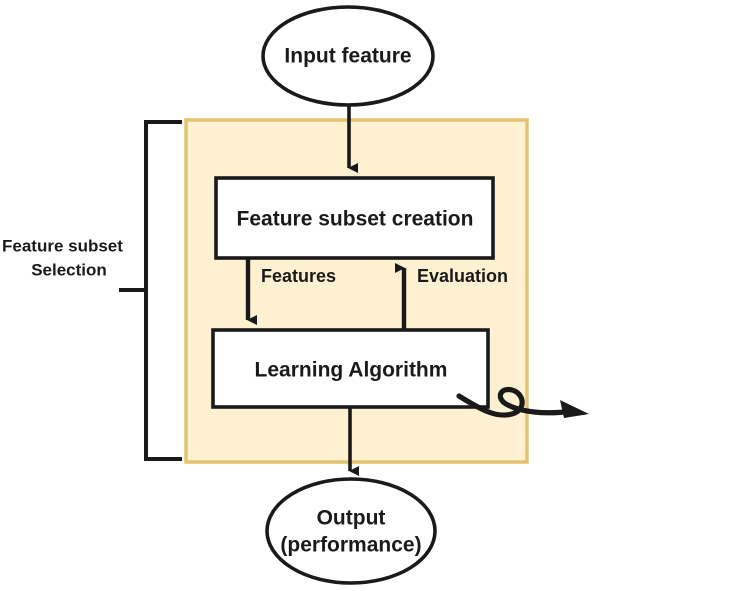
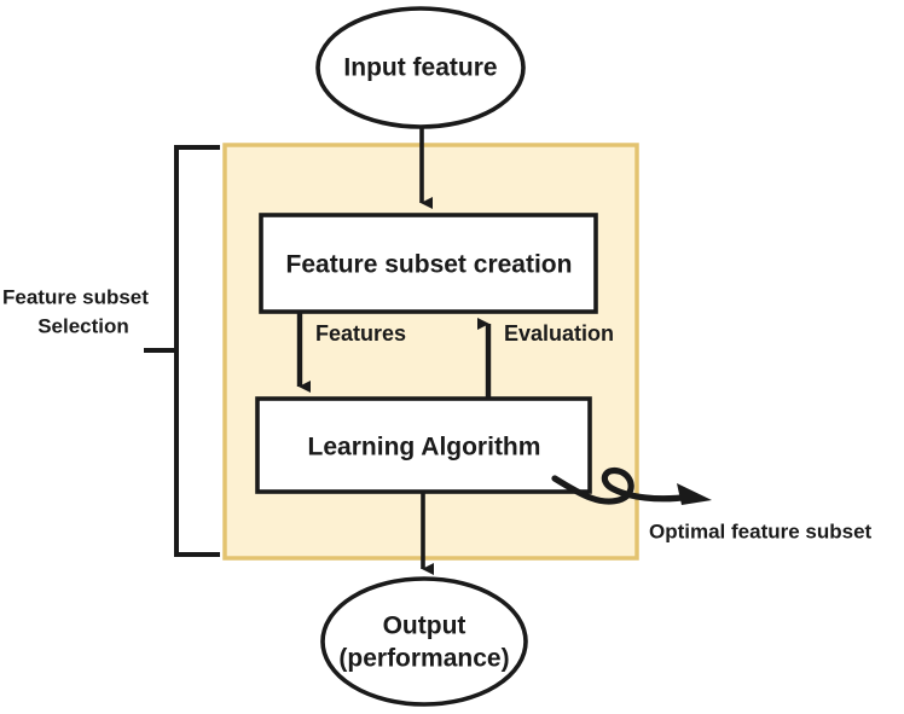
  Input feature
  Feature subset creation
  Features
  Evaluation
  Learning Algorithm
+ Optimal feature subset
  Output
  (performance)
  Feature subset
  Selection
